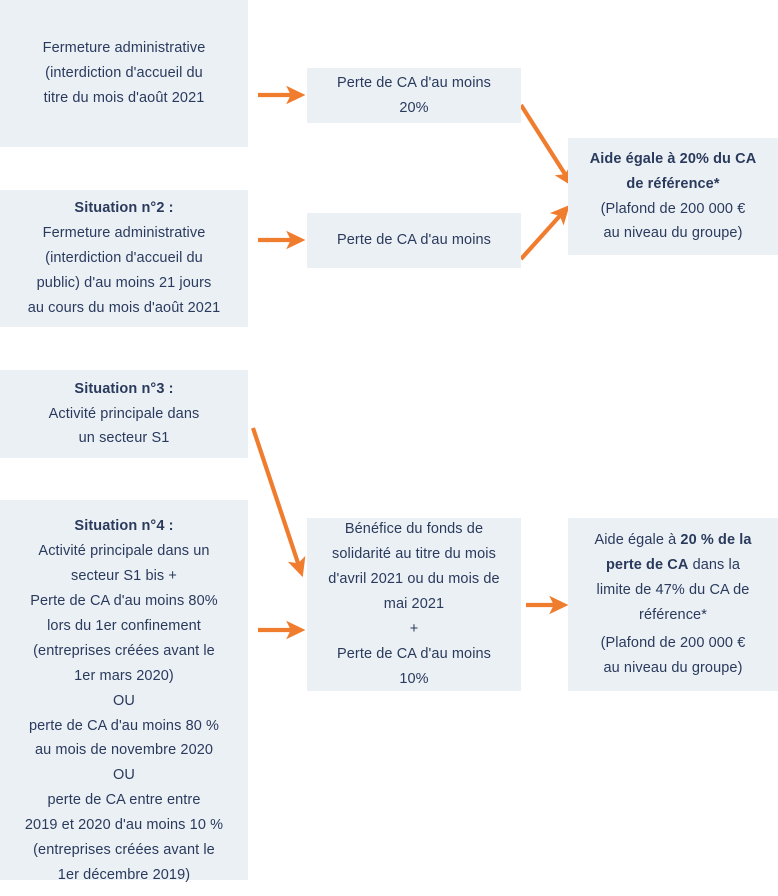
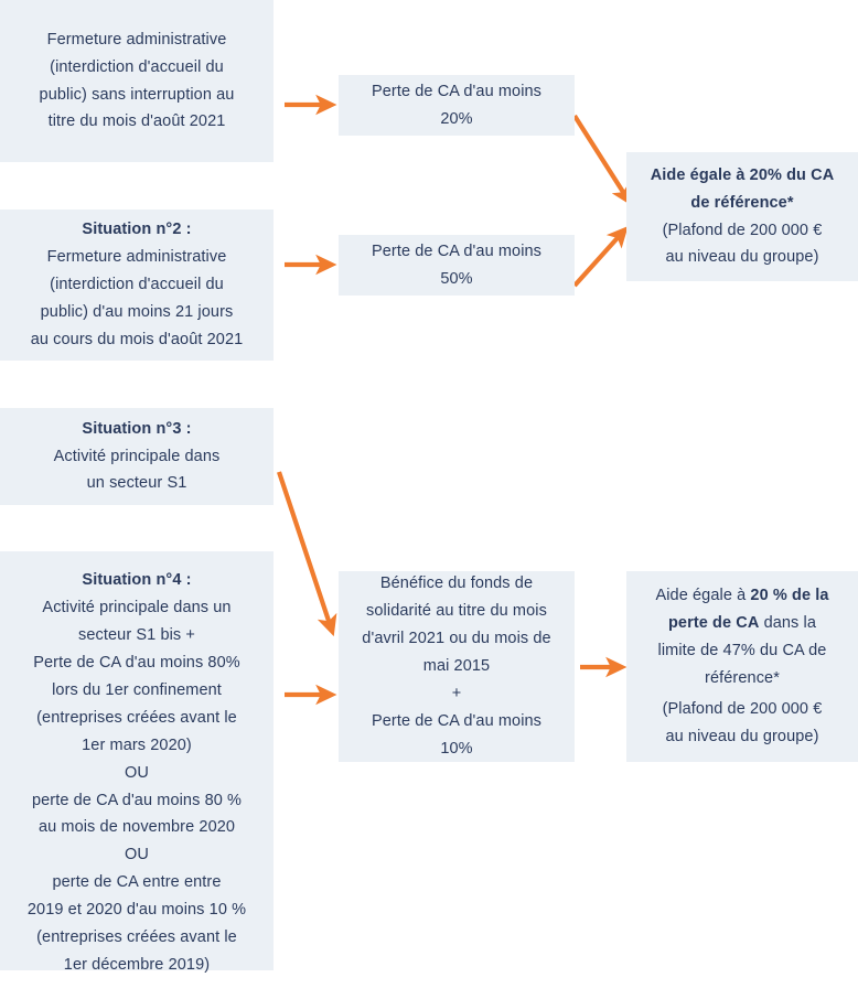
  Fermeture administrative
  (interdiction d'accueil du
+ public) sans interruption au
  titre du mois d'août 2021
  Situation n°2 :
  Fermeture administrative
  (interdiction d'accueil du
  public) d'au moins 21 jours
  au cours du mois d'août 2021
  Situation n°3 :
  Activité principale dans
  un secteur S1
  Situation n°4 :
  Activité principale dans un
  secteur S1 bis +
  Perte de CA d'au moins 80%
  lors du 1er confinement
  (entreprises créées avant le
  1er mars 2020)
  OU
  perte de CA d'au moins 80 %
  au mois de novembre 2020
  OU
  perte de CA entre entre
  2019 et 2020 d'au moins 10 %
  (entreprises créées avant le
  1er décembre 2019)
  Perte de CA d'au moins
  20%
  Perte de CA d'au moins
+ 50%
  Bénéfice du fonds de
  solidarité au titre du mois
  d'avril 2021 ou du mois de
- mai 2021
+ mai 2015
  +
  Perte de CA d'au moins
  10%
  Aide égale à 20% du CA
  de référence*
  (Plafond de 200 000 €
  au niveau du groupe)
  Aide égale à 20 % de la
  perte de CA dans la
  limite de 47% du CA de
  référence*
  (Plafond de 200 000 €
  au niveau du groupe)
